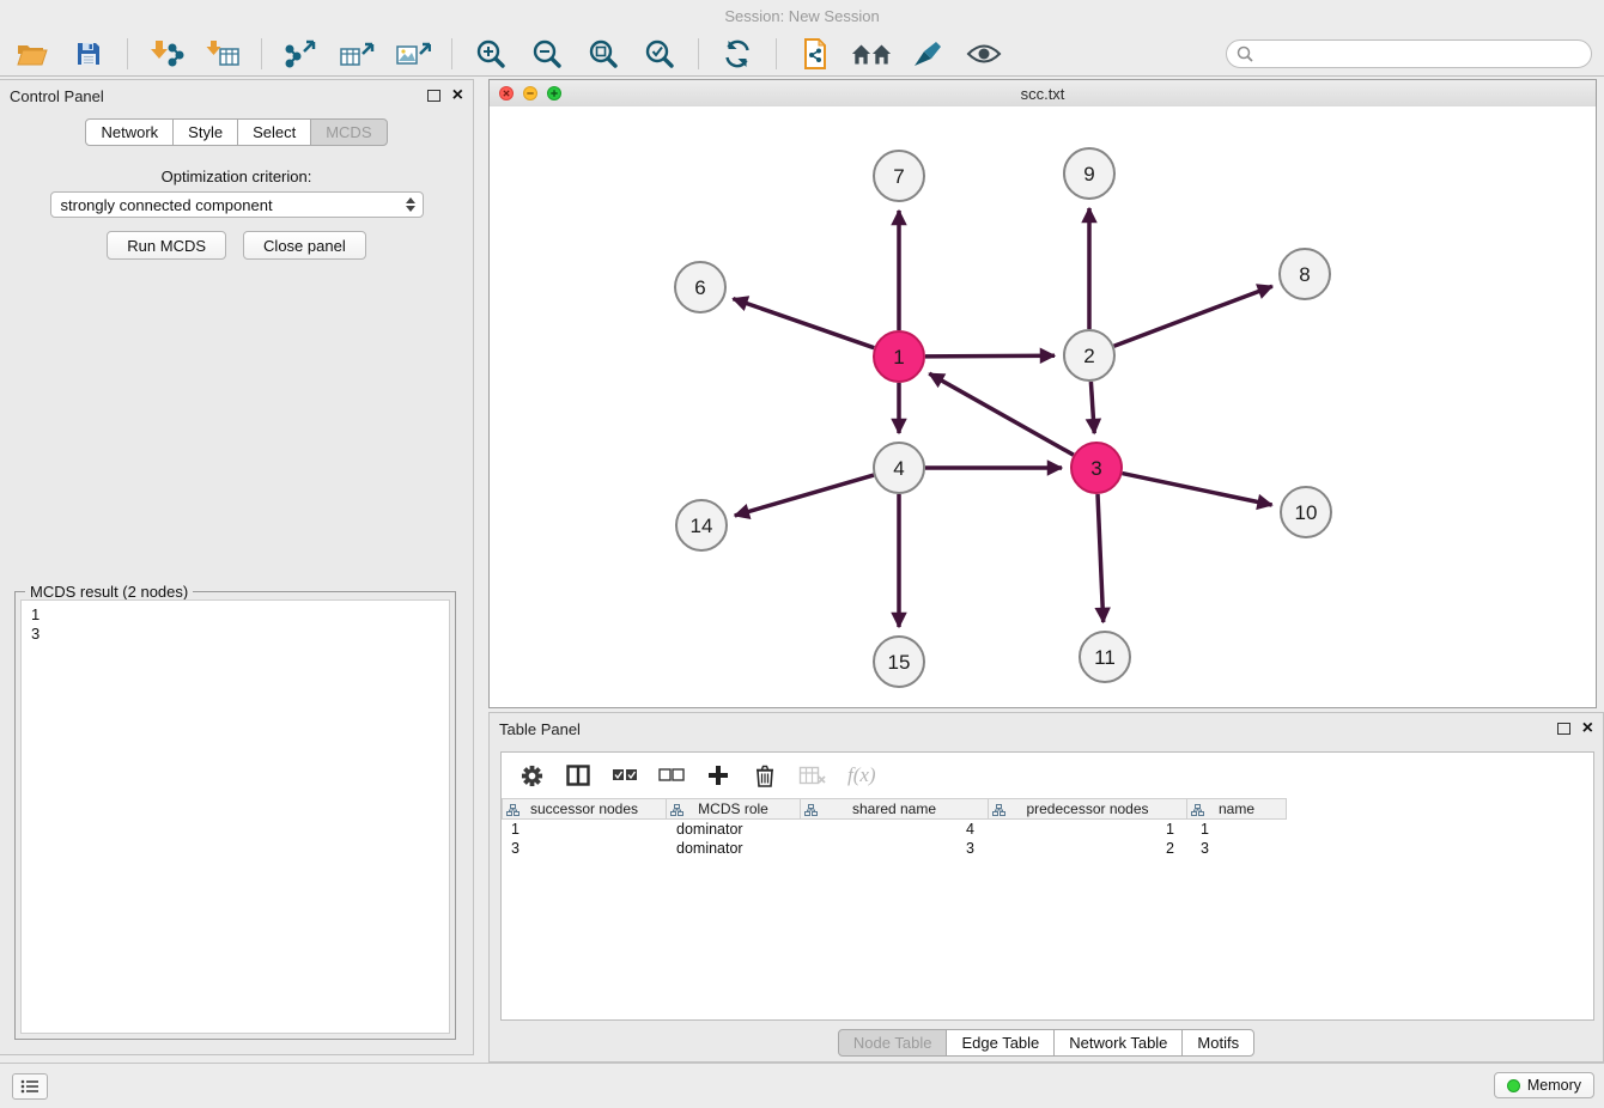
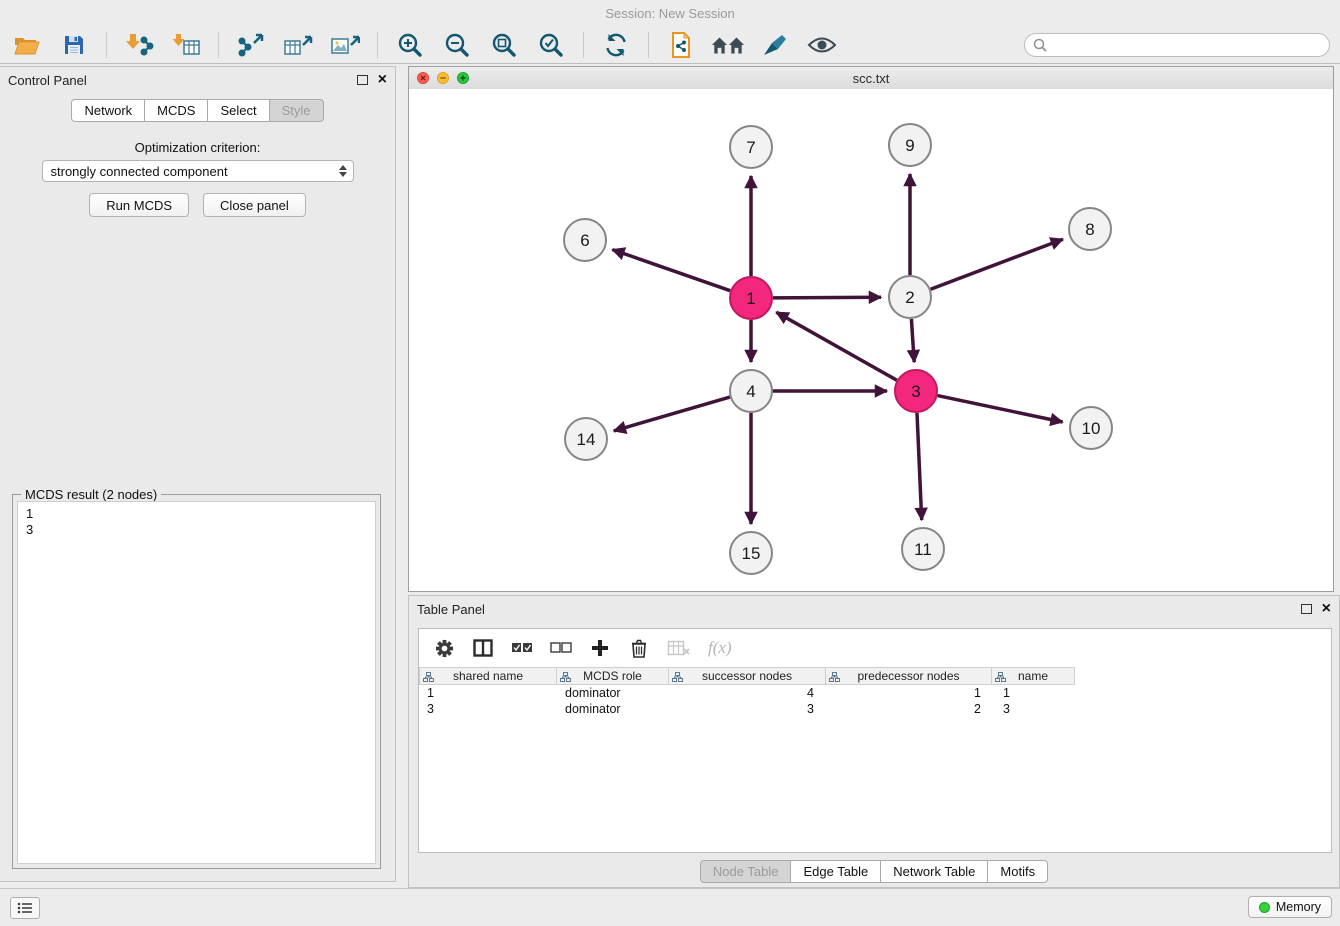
  Session: New Session
  Control Panel
  ×
  Network
- Style
+ MCDS
  Select
- MCDS
+ Style
  Optimization criterion:
  strongly connected component
  Run MCDS
  Close panel
  MCDS result (2 nodes)
  1
  3
  scc.txt
  7
  9
  6
  8
  1
  2
  4
  3
  14
  10
  15
  11
  Table Panel
  ×
  f(x)
- successor nodes
+ shared name
  MCDS role
- shared name
+ successor nodes
  predecessor nodes
  name
  1
  dominator
  4
  1
  1
  3
  dominator
  3
  2
  3
  Node Table
  Edge Table
  Network Table
  Motifs
  Memory
